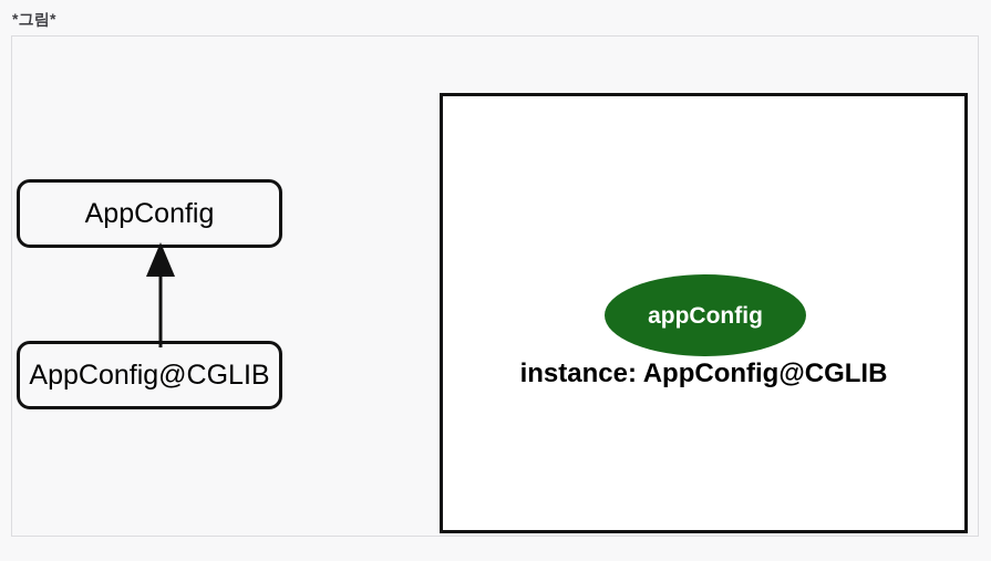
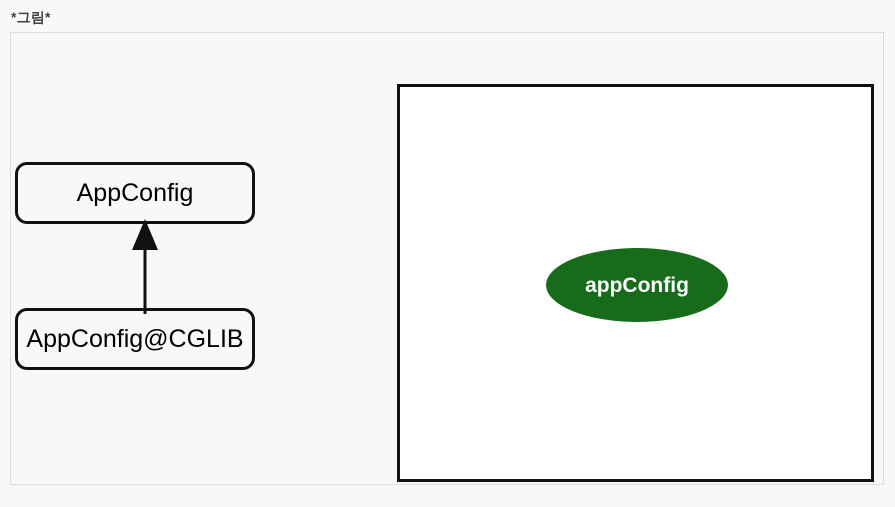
  *그림*
  AppConfig
  AppConfig@CGLIB
  appConfig
- instance: AppConfig@CGLIB
